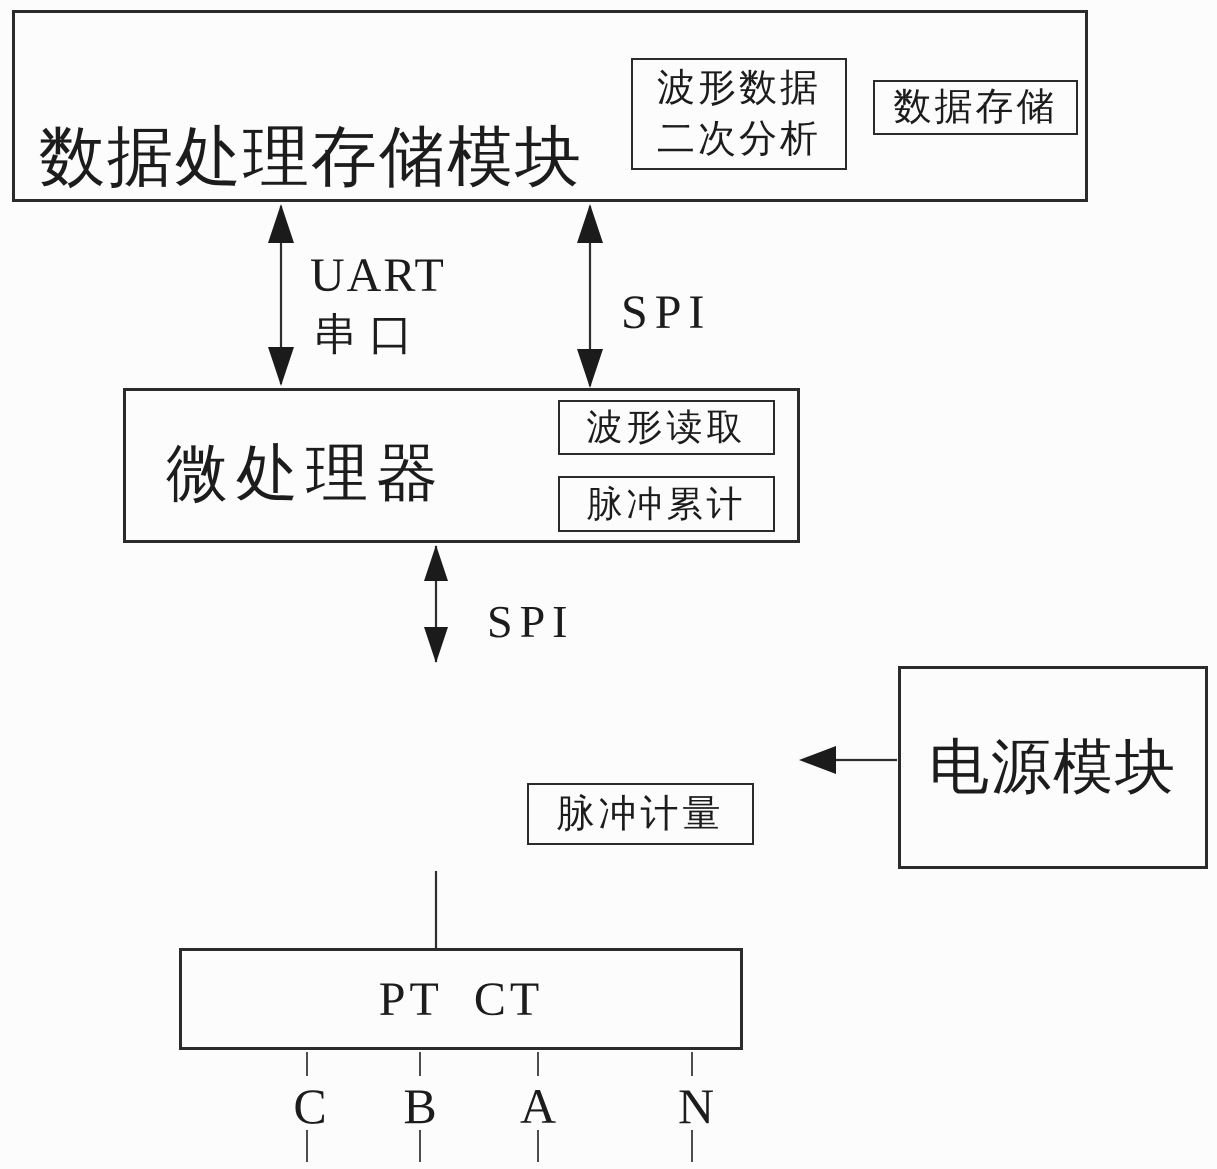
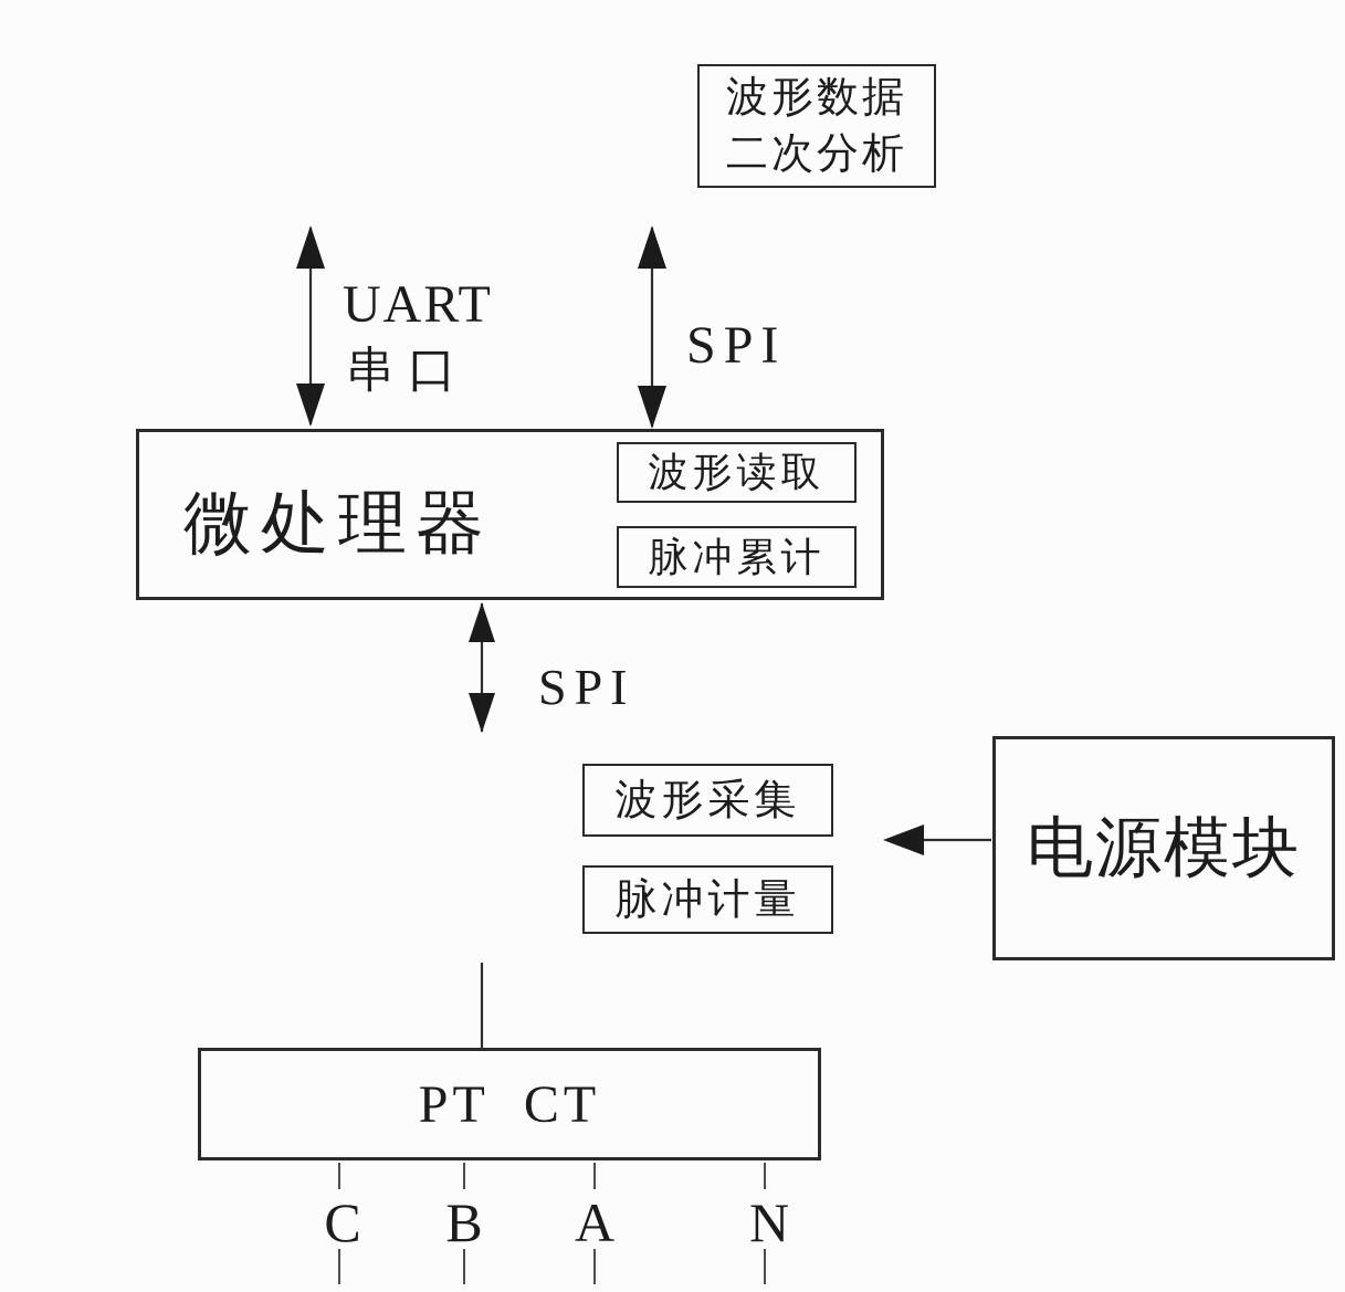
- 数据处理存储模块
  波形数据
  二次分析
- 数据存储
  UART
  串口
  SPI
  微处理器
  波形读取
  脉冲累计
  SPI
+ 波形采集
  脉冲计量
  电源模块
  PT CT
  C
  B
  A
  N
